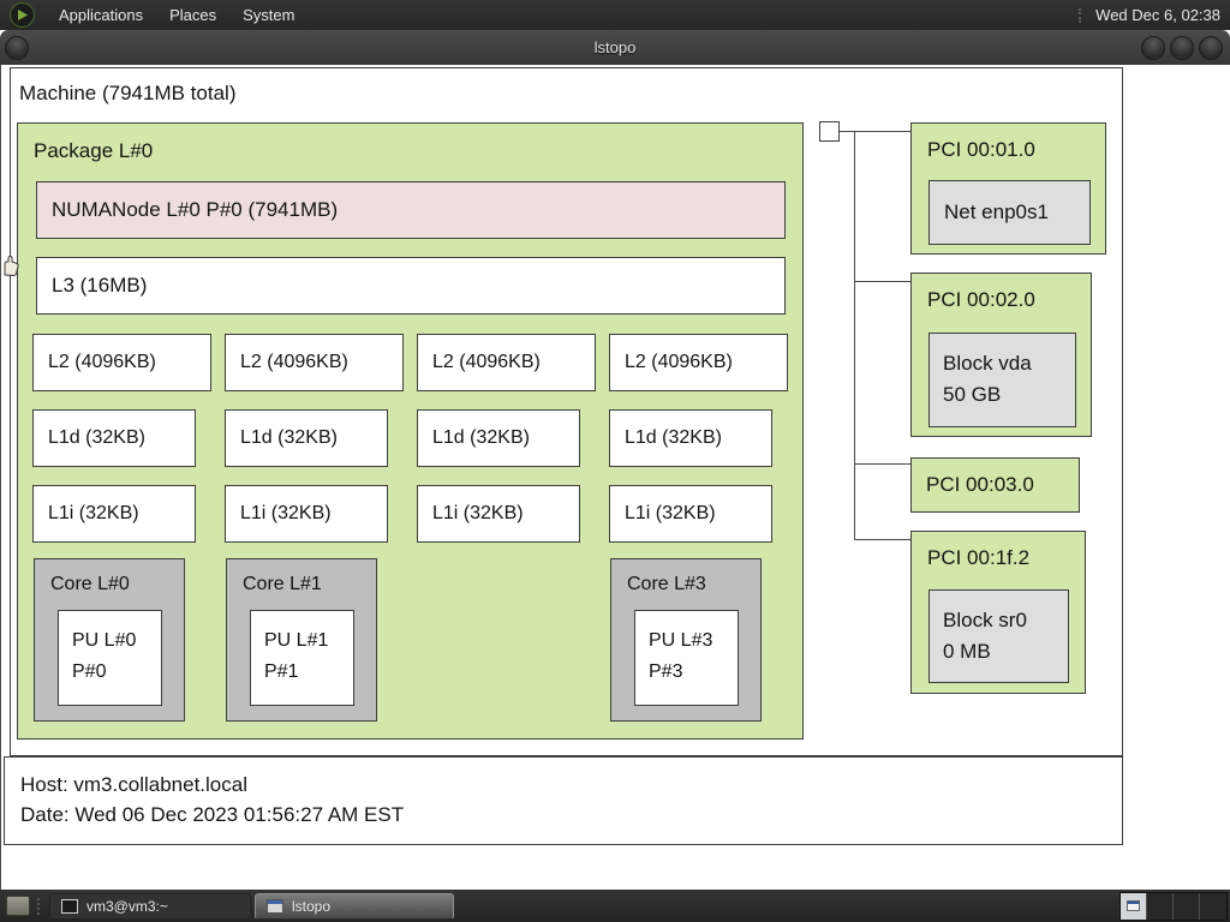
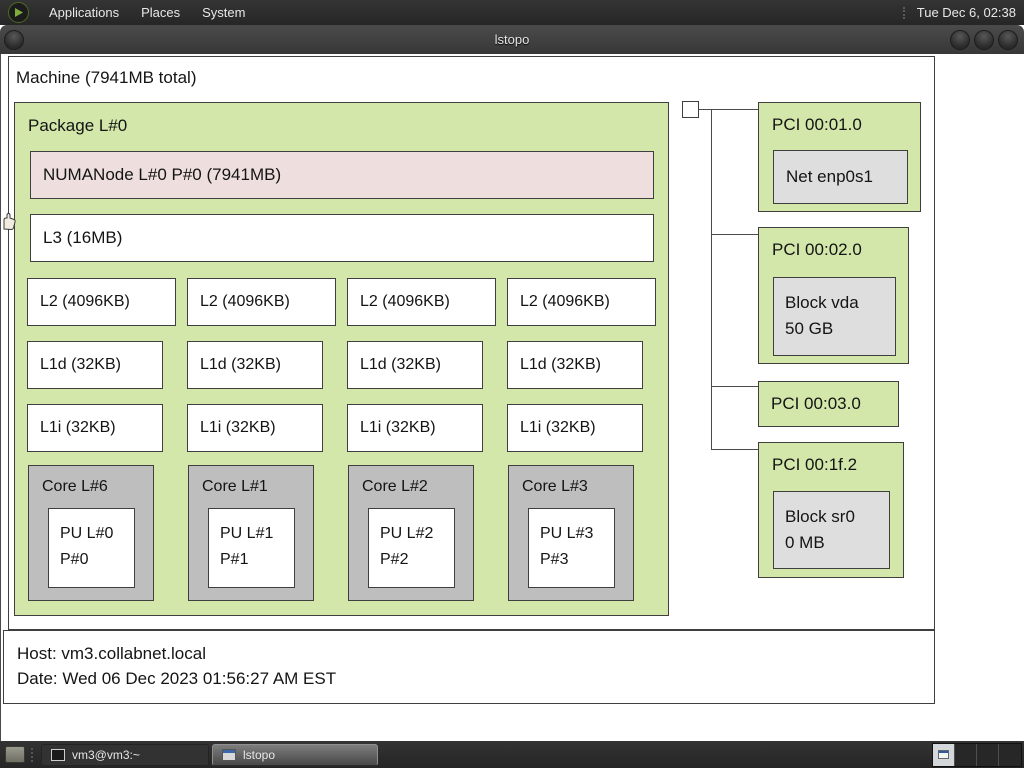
  Applications
  Places
  System
- Wed Dec 6, 02:38
+ Tue Dec 6, 02:38
  lstopo
  Machine (7941MB total)
  Package L#0
  NUMANode L#0 P#0 (7941MB)
  L3 (16MB)
  L2 (4096KB)
  L2 (4096KB)
  L2 (4096KB)
  L2 (4096KB)
  L1d (32KB)
  L1d (32KB)
  L1d (32KB)
  L1d (32KB)
  L1i (32KB)
  L1i (32KB)
  L1i (32KB)
  L1i (32KB)
- Core L#0
+ Core L#6
  PU L#0
  P#0
  Core L#1
  PU L#1
  P#1
+ Core L#2
+ PU L#2
+ P#2
  Core L#3
  PU L#3
  P#3
  PCI 00:01.0
  Net enp0s1
  PCI 00:02.0
  Block vda
  50 GB
  PCI 00:03.0
  PCI 00:1f.2
  Block sr0
  0 MB
  Host: vm3.collabnet.local
  Date: Wed 06 Dec 2023 01:56:27 AM EST
  vm3@vm3:~
  lstopo
